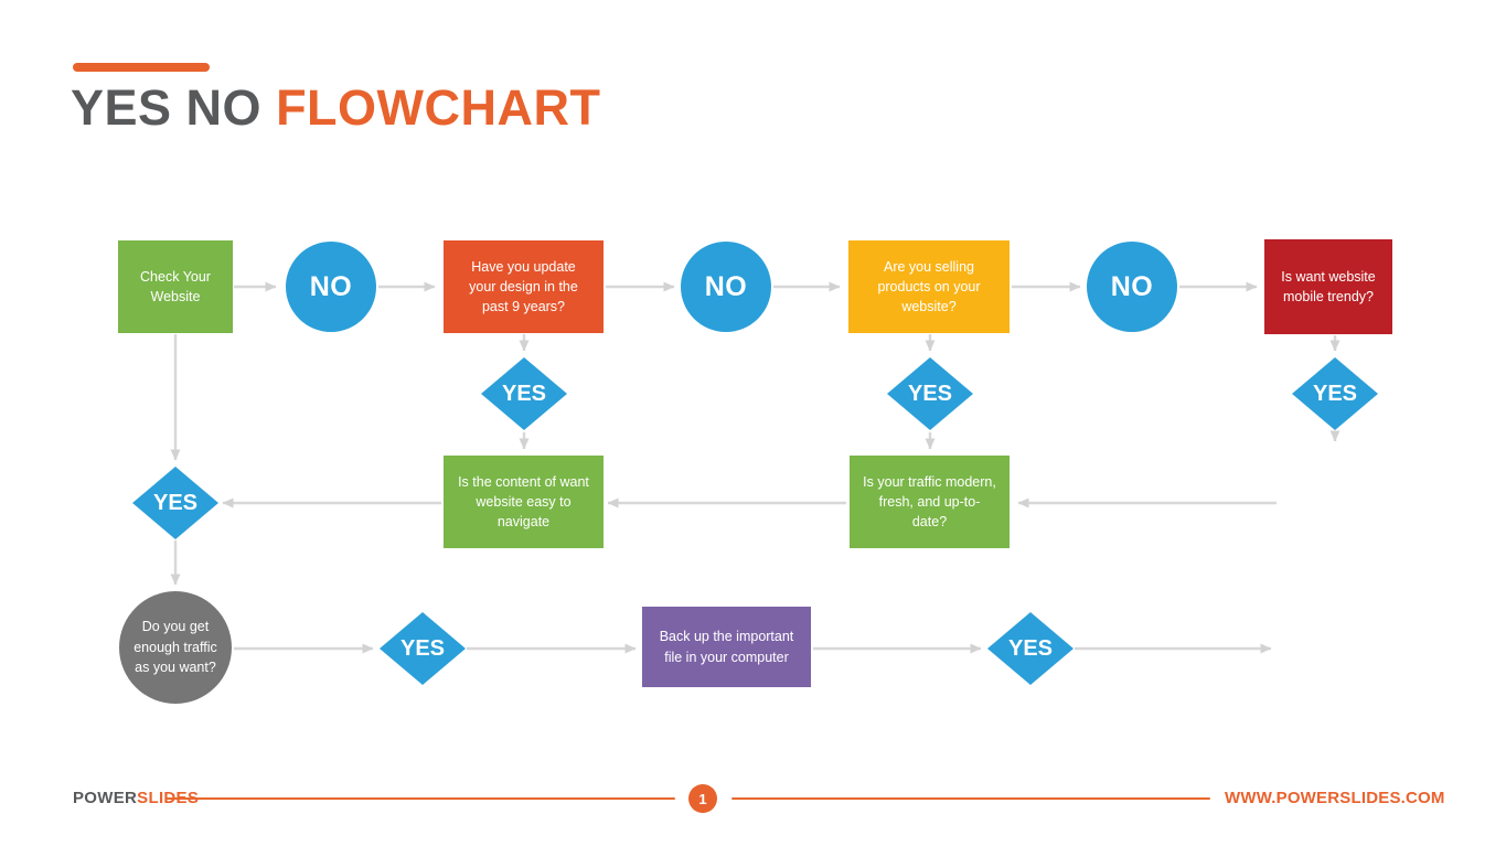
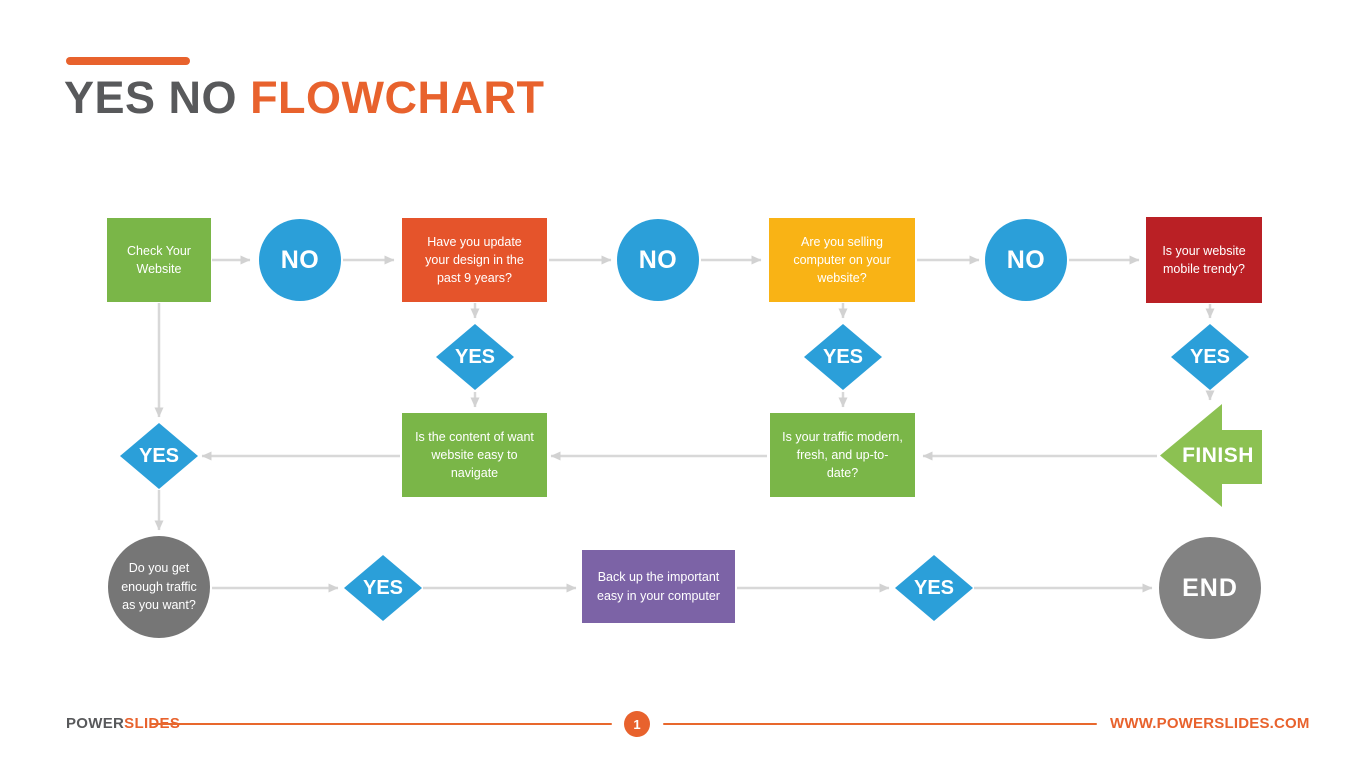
  YES NO FLOWCHART
  Check Your Website
  NO
  Have you update your design in the past 9 years?
  NO
- Are you selling products on your website?
+ Are you selling computer on your website?
  NO
- Is want website mobile trendy?
+ Is your website mobile trendy?
  YES
  YES
  YES
  YES
  Is the content of want website easy to navigate
  Is your traffic modern, fresh, and up-to-date?
+ FINISH
  Do you get enough traffic as you want?
  YES
- Back up the important file in your computer
+ Back up the important easy in your computer
  YES
+ END
  POWERSLI
  1
  WWW.POWERSLIDES.COM
